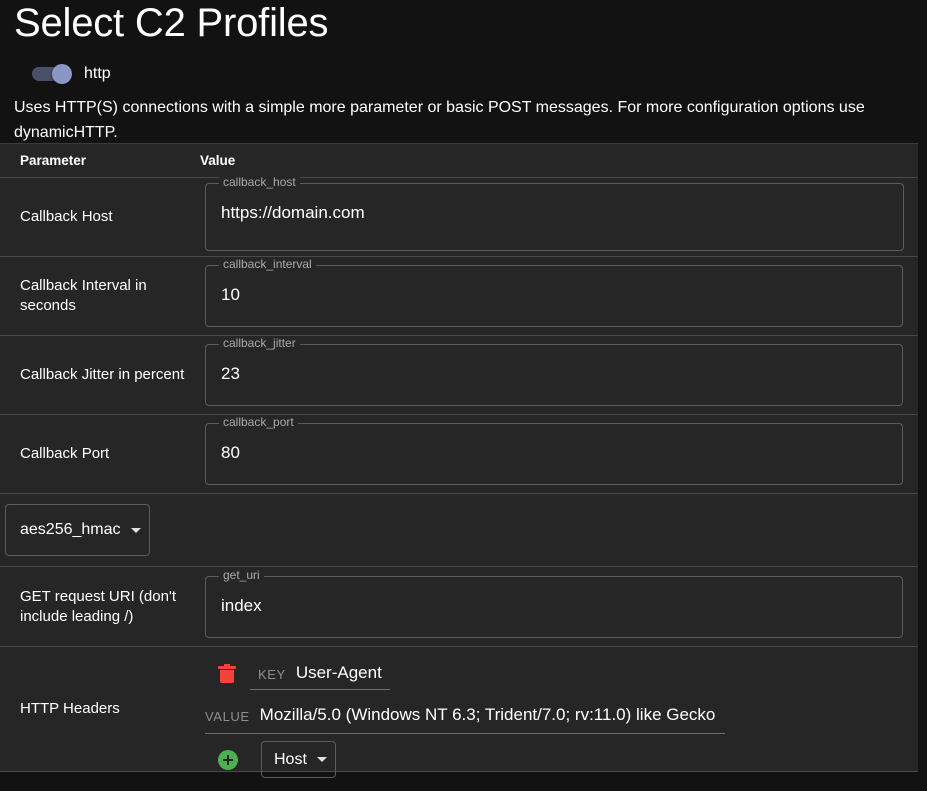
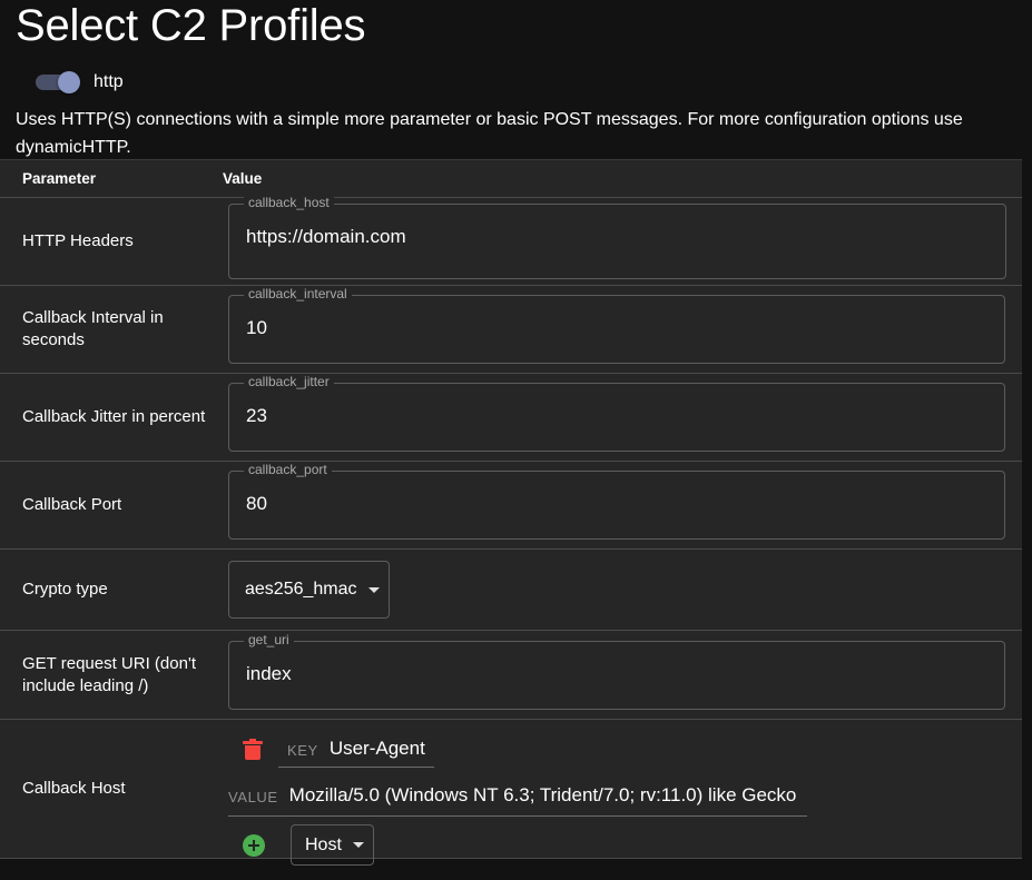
  Select C2 Profiles
  http
  Uses HTTP(S) connections with a simple more parameter or basic POST messages. For more configuration options use dynamicHTTP.
  Parameter
  Value
- Callback Host
+ HTTP Headers
  callback_host
  https://domain.com
  Callback Interval in seconds
  callback_interval
  10
  Callback Jitter in percent
  callback_jitter
  23
  Callback Port
  callback_port
  80
+ Crypto type
  aes256_hmac
  GET request URI (don't include leading /)
  get_uri
  index
- HTTP Headers
+ Callback Host
  KEY
  User-Agent
  VALUE
  Mozilla/5.0 (Windows NT 6.3; Trident/7.0; rv:11.0) like Gecko
  Host
